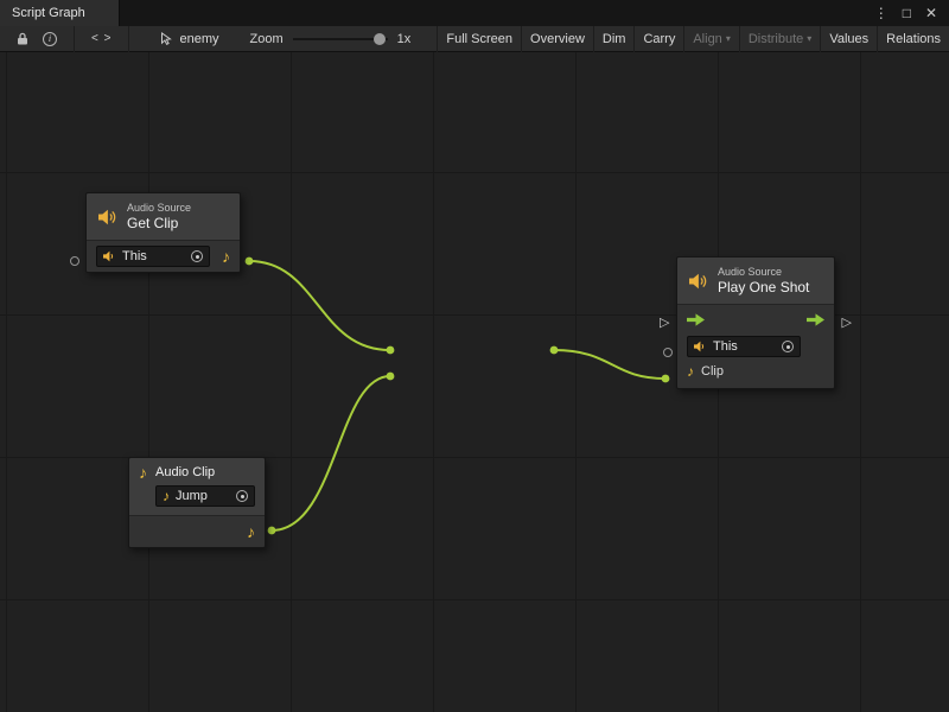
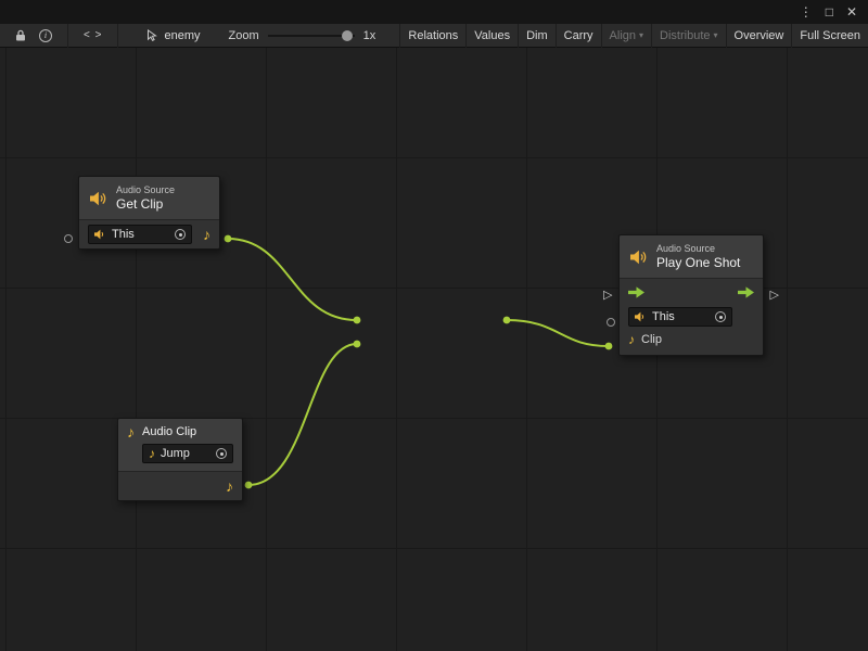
- Script Graph
  ⋮
  □
  ✕
  i
  < >
  enemy
  Zoom
  1x
- Full Screen
+ Relations
- Overview
+ Values
  Dim
  Carry
  Align
  ▾
  Distribute
  ▾
- Values
+ Overview
- Relations
+ Full Screen
  Audio Source
  Get Clip
  This
  ♪
  ♪
  Audio Clip
  ♪
  Jump
  ♪
  Audio Source
  Play One Shot
  This
  ♪
  Clip
  ▷
  ▷
